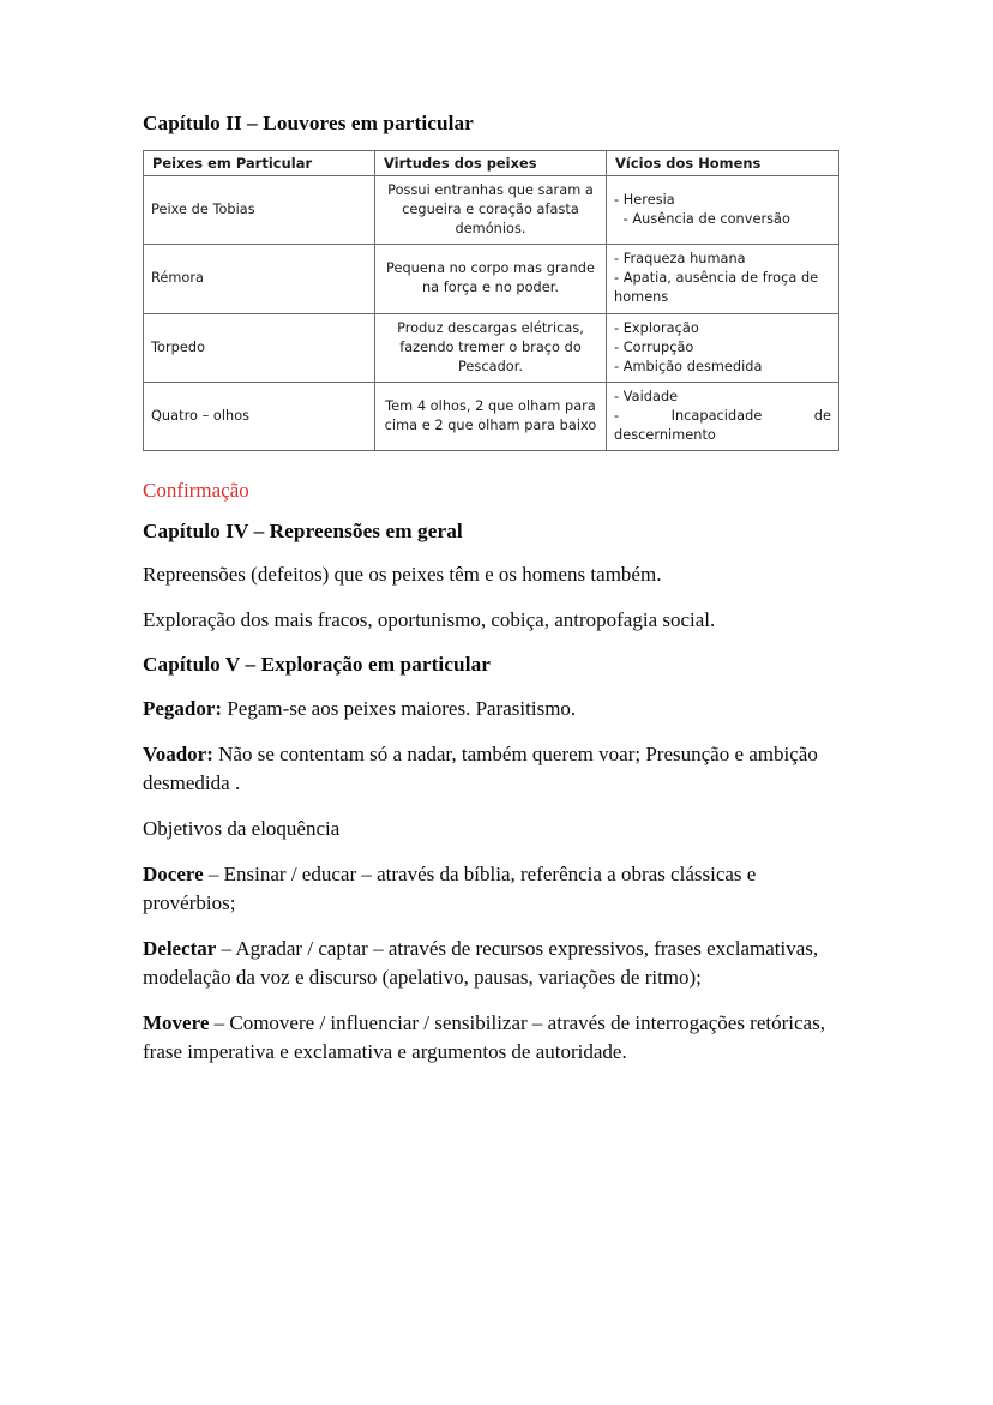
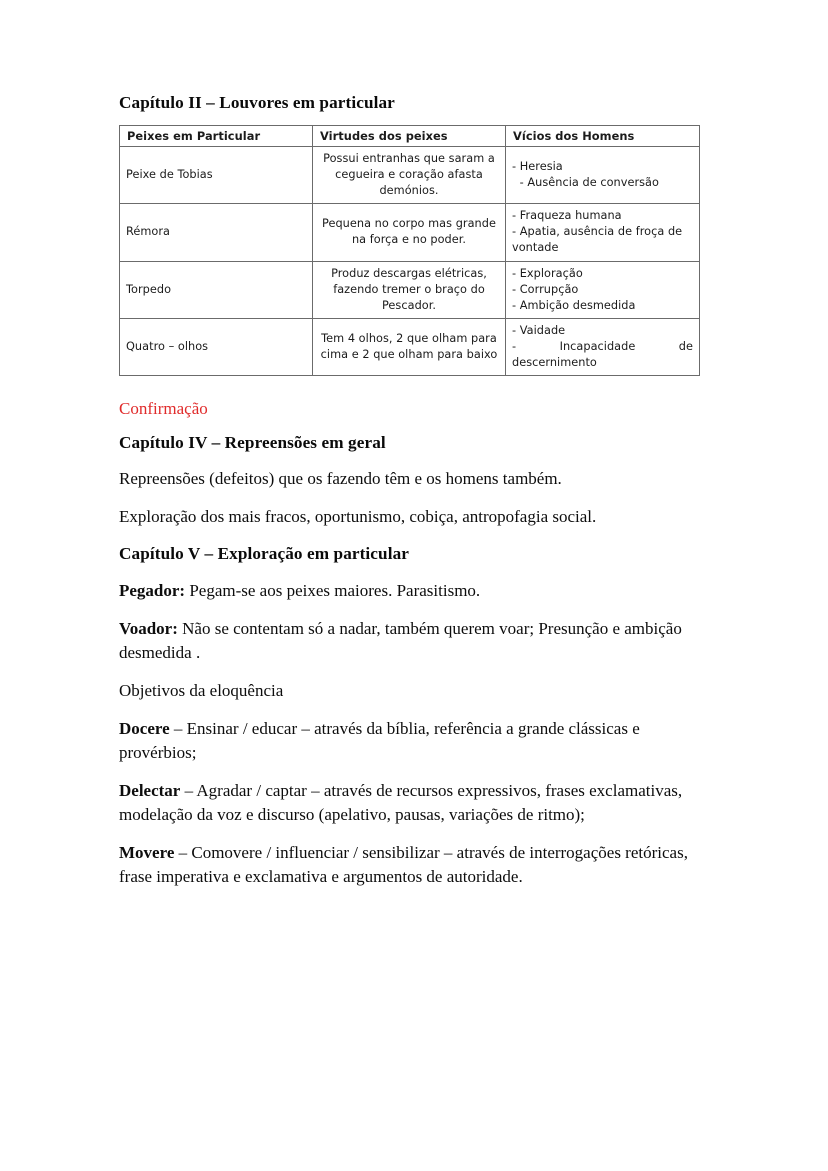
  Capítulo II – Louvores em particular
  Peixes em Particular	Virtudes dos peixes	Vícios dos Homens
  Peixe de Tobias	Possui entranhas que saram a cegueira e coração afasta demónios.	- Heresia - Ausência de conversão
- Rémora	Pequena no corpo mas grande na força e no poder.	- Fraqueza humana - Apatia, ausência de froça de homens
+ Rémora	Pequena no corpo mas grande na força e no poder.	- Fraqueza humana - Apatia, ausência de froça de vontade
  Torpedo	Produz descargas elétricas, fazendo tremer o braço do Pescador.	- Exploração - Corrupção - Ambição desmedida
  Quatro – olhos	Tem 4 olhos, 2 que olham para cima e 2 que olham para baixo	- Vaidade - Incapacidade de descernimento
  Confirmação
  Capítulo IV – Repreensões em geral
- Repreensões (defeitos) que os peixes têm e os homens também.
+ Repreensões (defeitos) que os fazendo têm e os homens também.
  Exploração dos mais fracos, oportunismo, cobiça, antropofagia social.
  Capítulo V – Exploração em particular
  Pegador: Pegam-se aos peixes maiores. Parasitismo.
  Voador: Não se contentam só a nadar, também querem voar; Presunção e ambição desmedida .
  Objetivos da eloquência
- Docere – Ensinar / educar – através da bíblia, referência a obras clássicas e provérbios;
+ Docere – Ensinar / educar – através da bíblia, referência a grande clássicas e provérbios;
  Delectar – Agradar / captar – através de recursos expressivos, frases exclamativas, modelação da voz e discurso (apelativo, pausas, variações de ritmo);
  Movere – Comovere / influenciar / sensibilizar – através de interrogações retóricas, frase imperativa e exclamativa e argumentos de autoridade.
